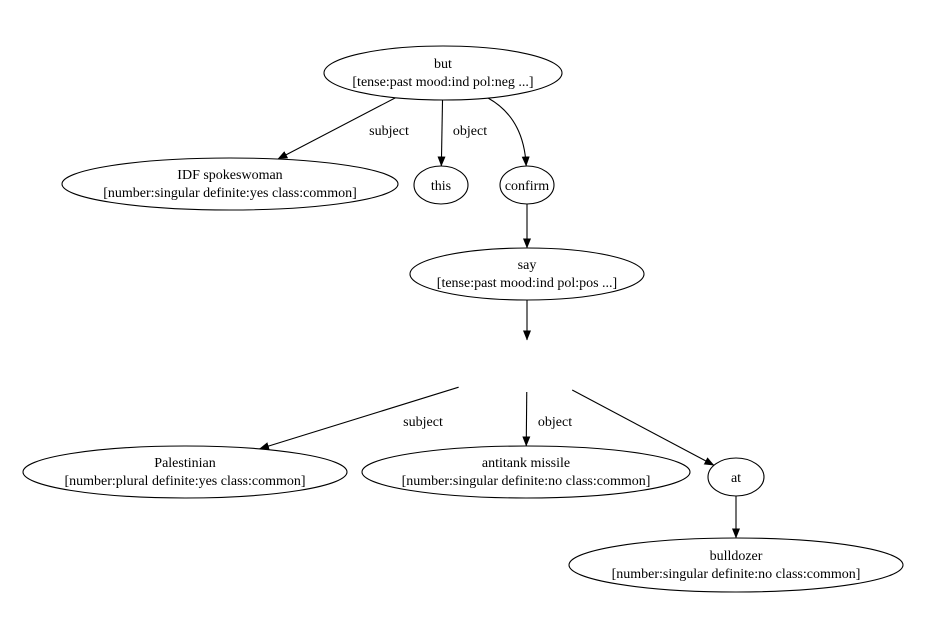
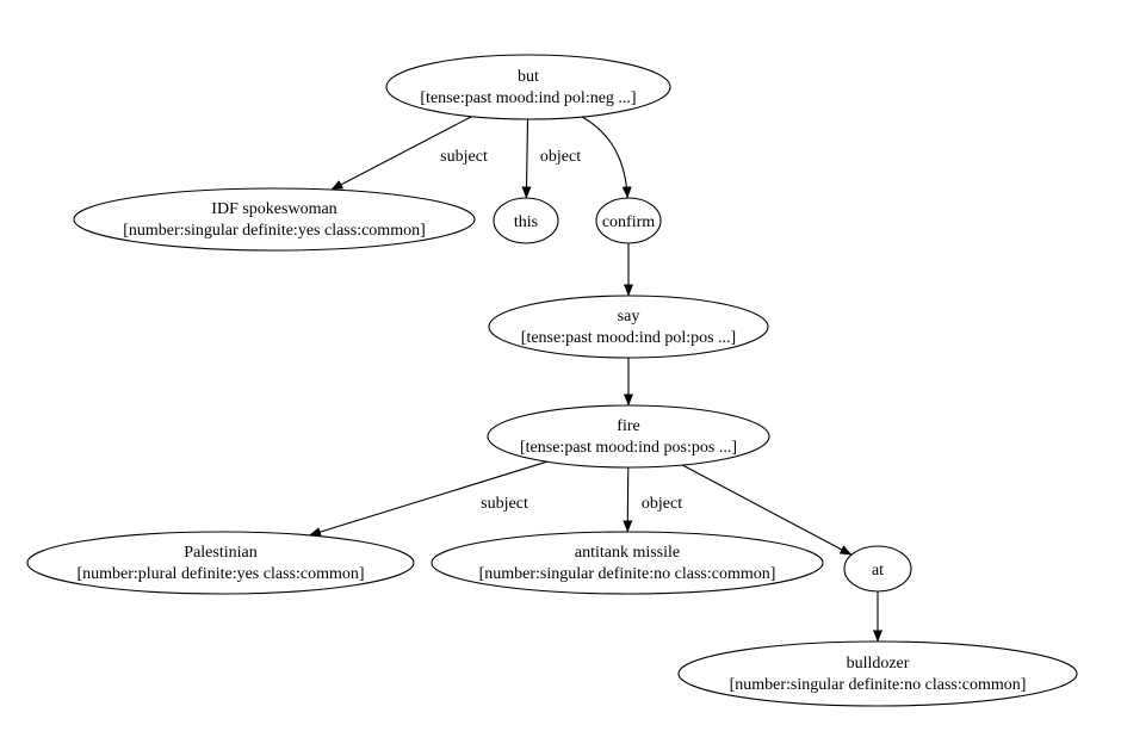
  but
  [tense:past mood:ind pol:neg ...]
  IDF spokeswoman
  [number:singular definite:yes class:common]
  this
  confirm
  say
  [tense:past mood:ind pol:pos ...]
+ fire
+ [tense:past mood:ind pos:pos ...]
  Palestinian
  [number:plural definite:yes class:common]
  antitank missile
  [number:singular definite:no class:common]
  at
  bulldozer
  [number:singular definite:no class:common]
  subject
  object
  subject
  object
